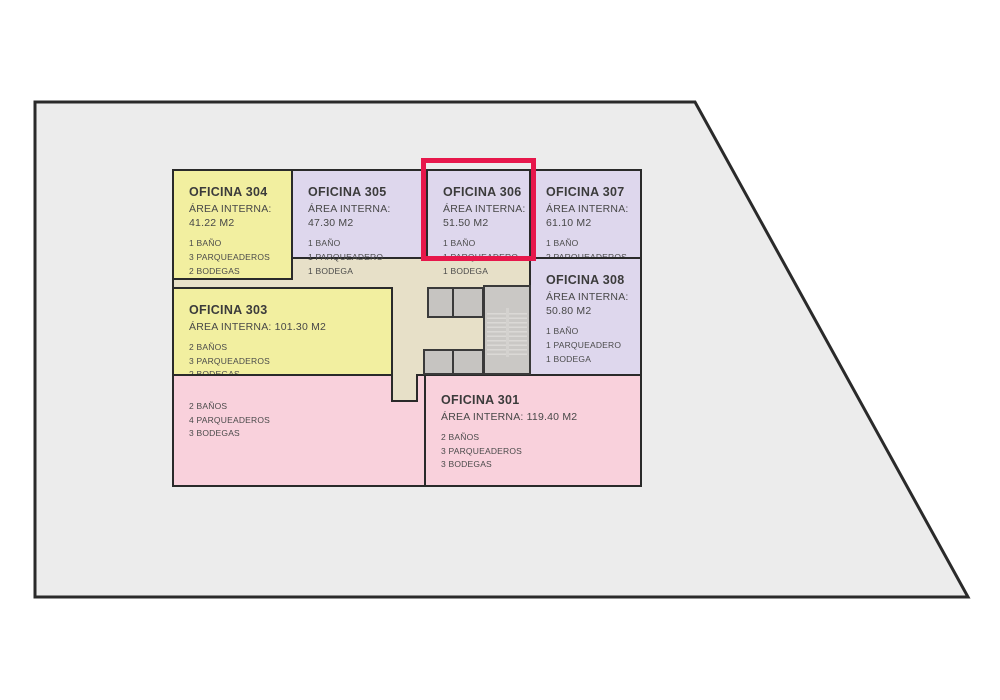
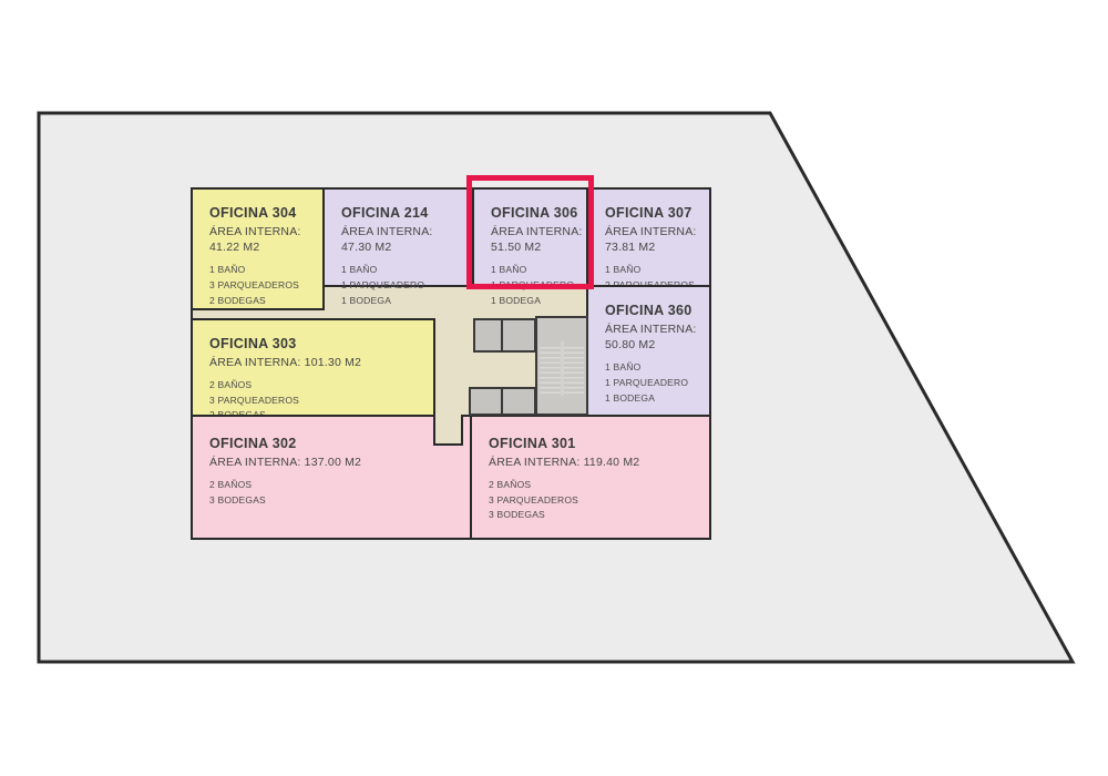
  OFICINA 304
  ÁREA INTERNA:
  41.22 M2
  1 BAÑO
  3 PARQUEADEROS
  2 BODEGAS
- OFICINA 305
+ OFICINA 214
  ÁREA INTERNA:
  47.30 M2
  1 BAÑO
  1 PARQUEADERO
  1 BODEGA
  OFICINA 30
  ÁREA INTERN
  51.50 M2
  1 BAÑO
  1 PARQUEADER
  1 BODEGA
  OFICINA 307
  ÁREA INTERNA:
- 61.10 M2
+ 73.81 M2
  1 BAÑO
- OFICINA 308
+ OFICINA 360
  ÁREA INTERNA:
  50.80 M2
  1 BAÑO
  1 PARQUEADERO
  1 BODEGA
  OFICINA 303
  ÁREA INTERNA: 101.30 M2
  2 BAÑOS
  3 PARQUEADEROS
+ OFICINA 302
+ ÁREA INTERNA: 137.00 M2
  2 BAÑOS
- 4 PARQUEADEROS
  3 BODEGAS
  OFICINA 301
  ÁREA INTERNA: 119.40 M2
  2 BAÑOS
  3 PARQUEADEROS
  3 BODEGAS
